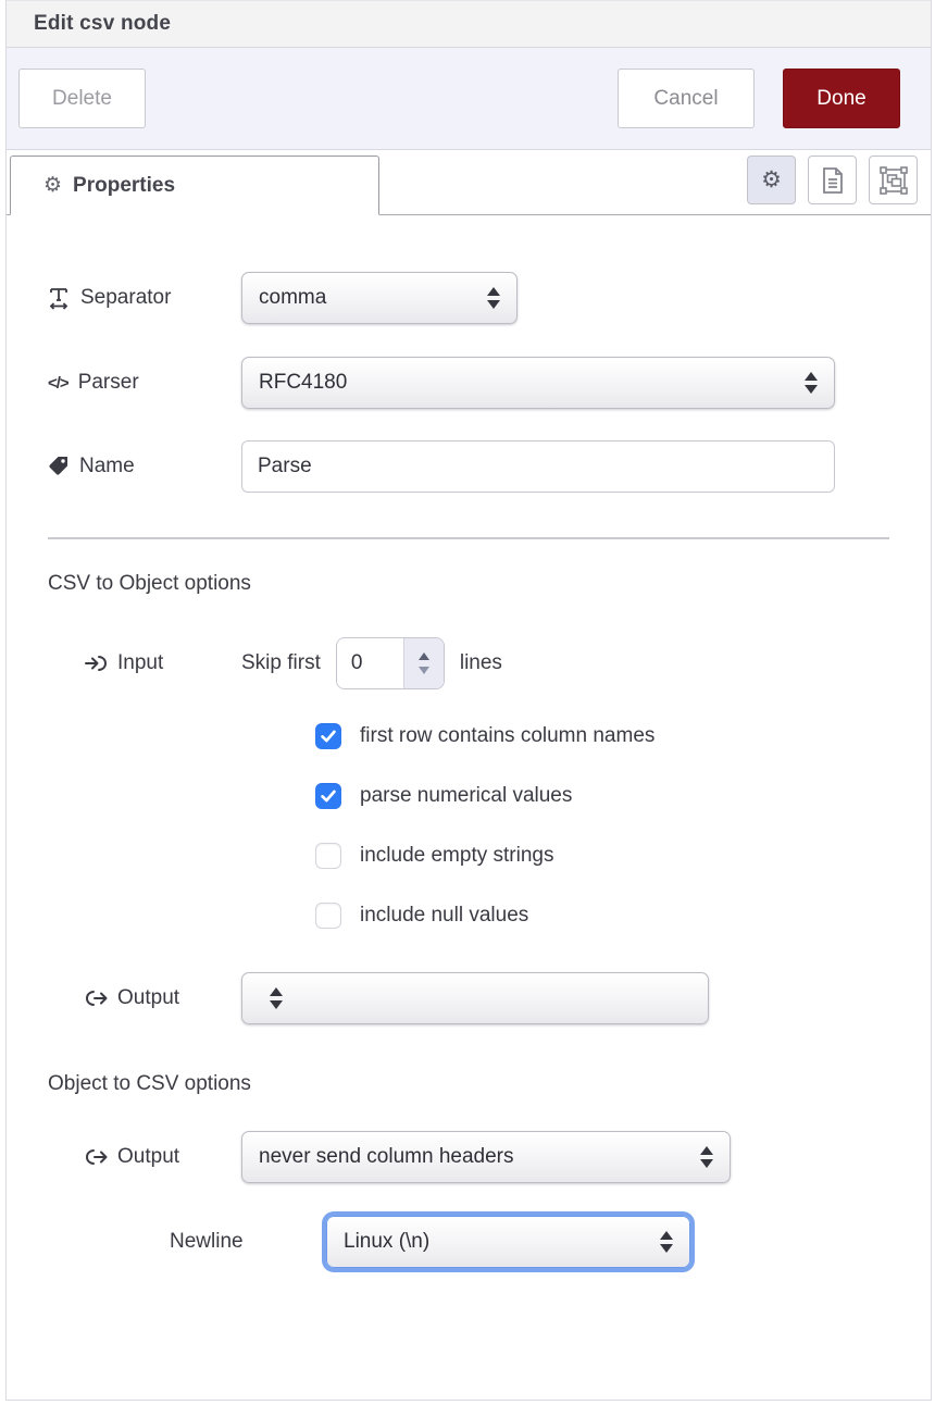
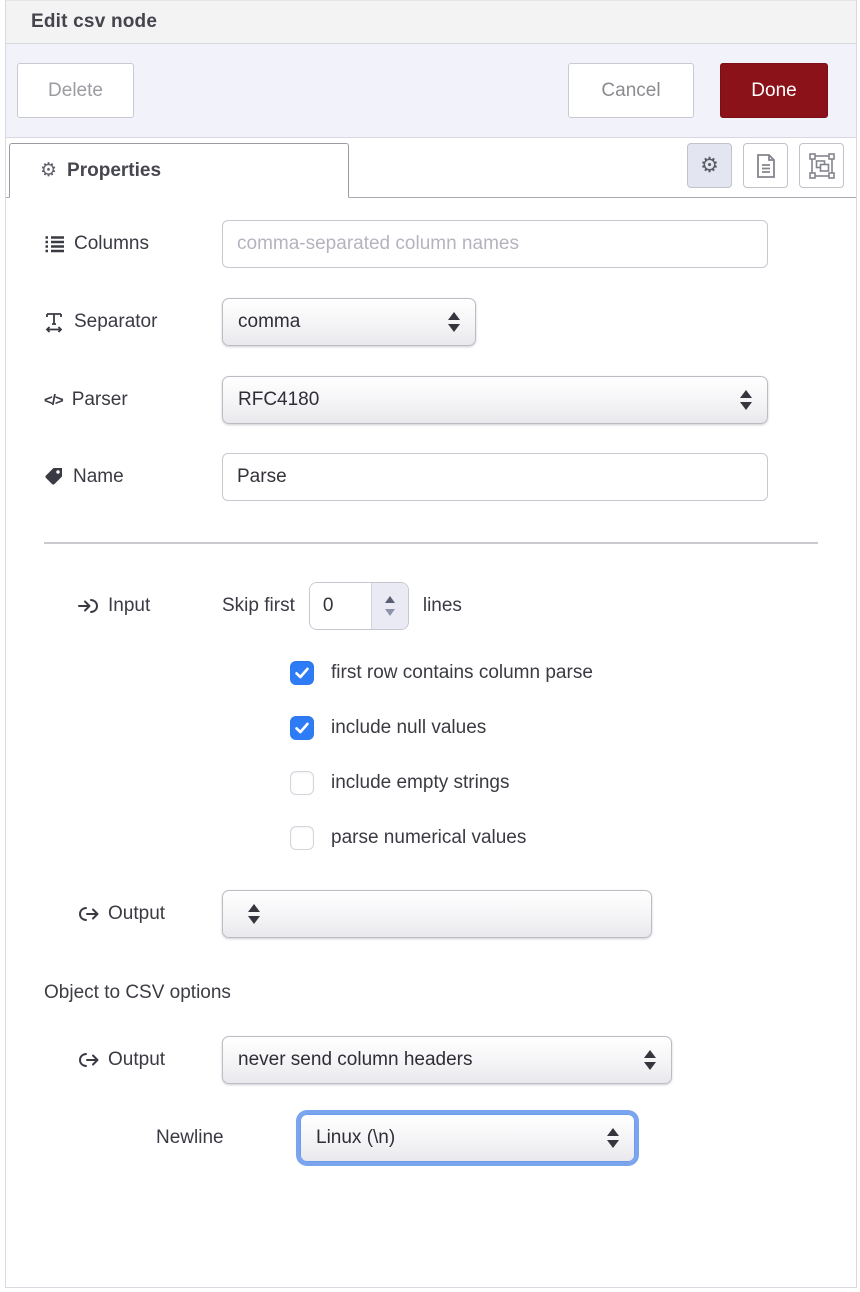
  Edit csv node
  Delete
  Cancel
  Done
  ⚙
  Properties
  ⚙
+ Columns
+ comma-separated column names
  Separator
  comma
  </>
  Parser
  RFC4180
  Name
  Parse
- CSV to Object options
  Input
  Skip first
  0
  lines
- first row contains column names
+ first row contains column parse
- parse numerical values
+ include null values
  include empty strings
- include null values
+ parse numerical values
  Output
  Object to CSV options
  Output
  never send column headers
  Newline
  Linux (\n)
